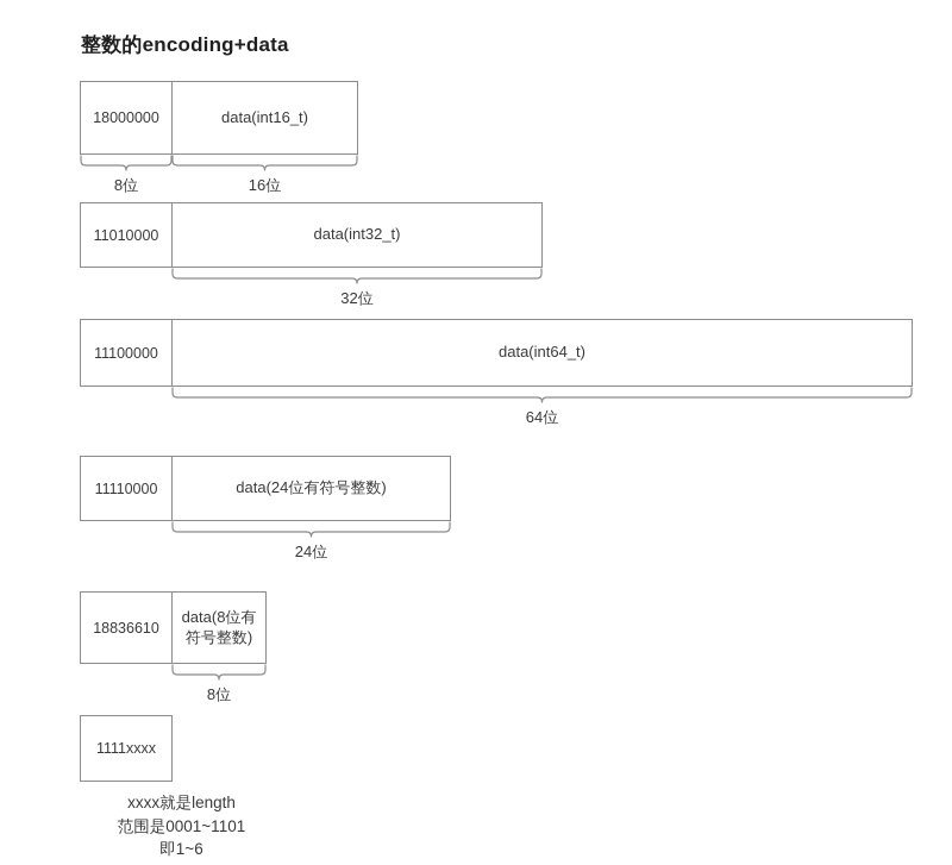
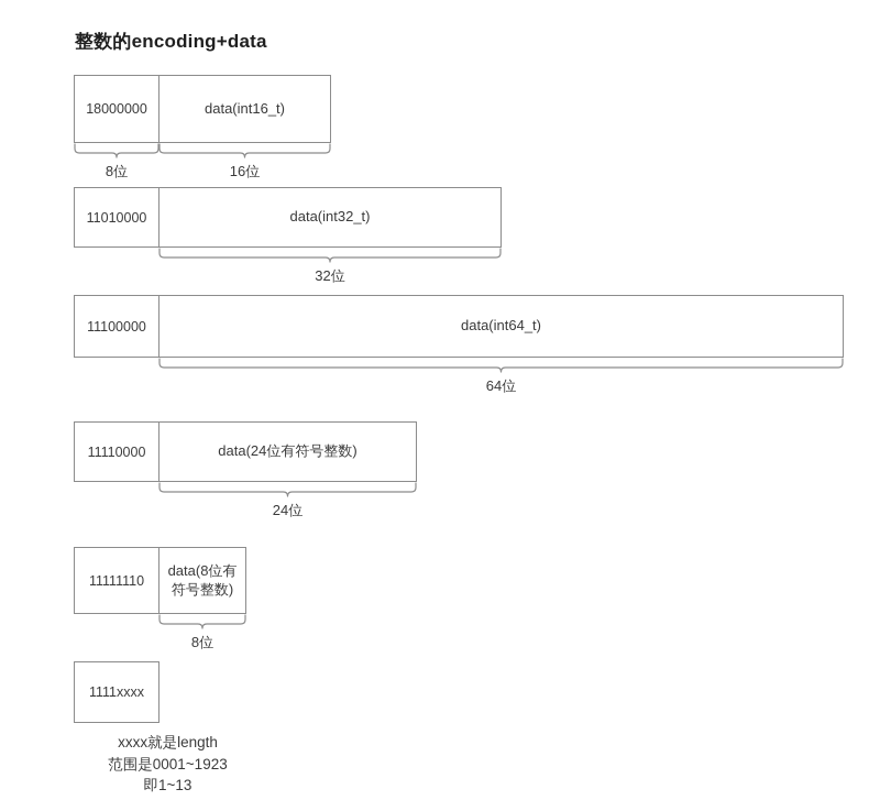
  整数的encoding+data
  18000000
  data(int16_t)
  8位
  16位
  11010000
  data(int32_t)
  32位
  11100000
  data(int64_t)
  64位
  11110000
  data(24位有符号整数)
  24位
- 18836610
+ 11111110
  data(8位有符号整数)
  8位
  1111xxxx
  xxxx就是length
- 范围是0001~1101
+ 范围是0001~1923
- 即1~6
+ 即1~13
